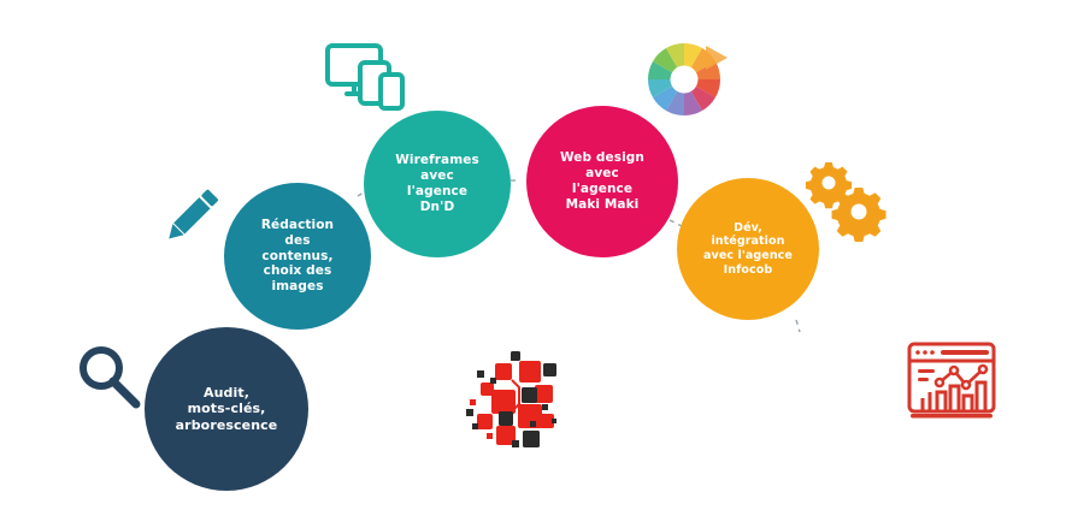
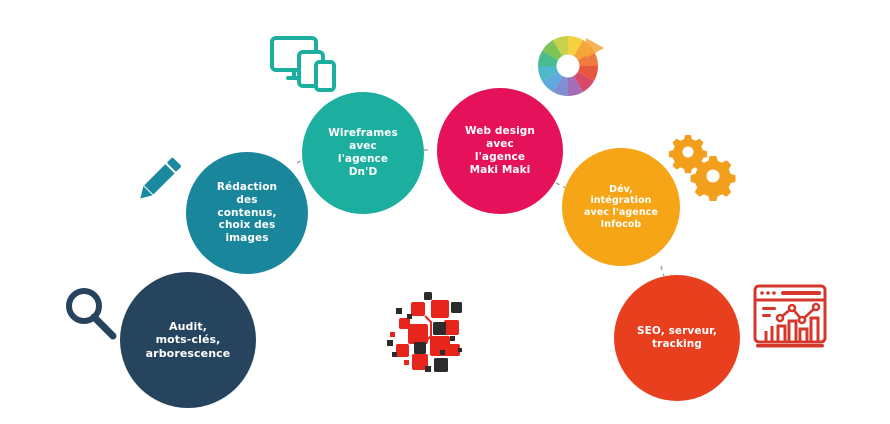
  Audit,
  mots-clés,
  arborescence
  Rédaction
  des
  contenus,
  choix des
  images
  Wireframes
  avec
  l'agence
  Dn'D
  Web design
  avec
  l'agence
  Maki Maki
  Dév,
  intégration
  avec l'agence
  Infocob
+ SEO, serveur,
+ tracking
